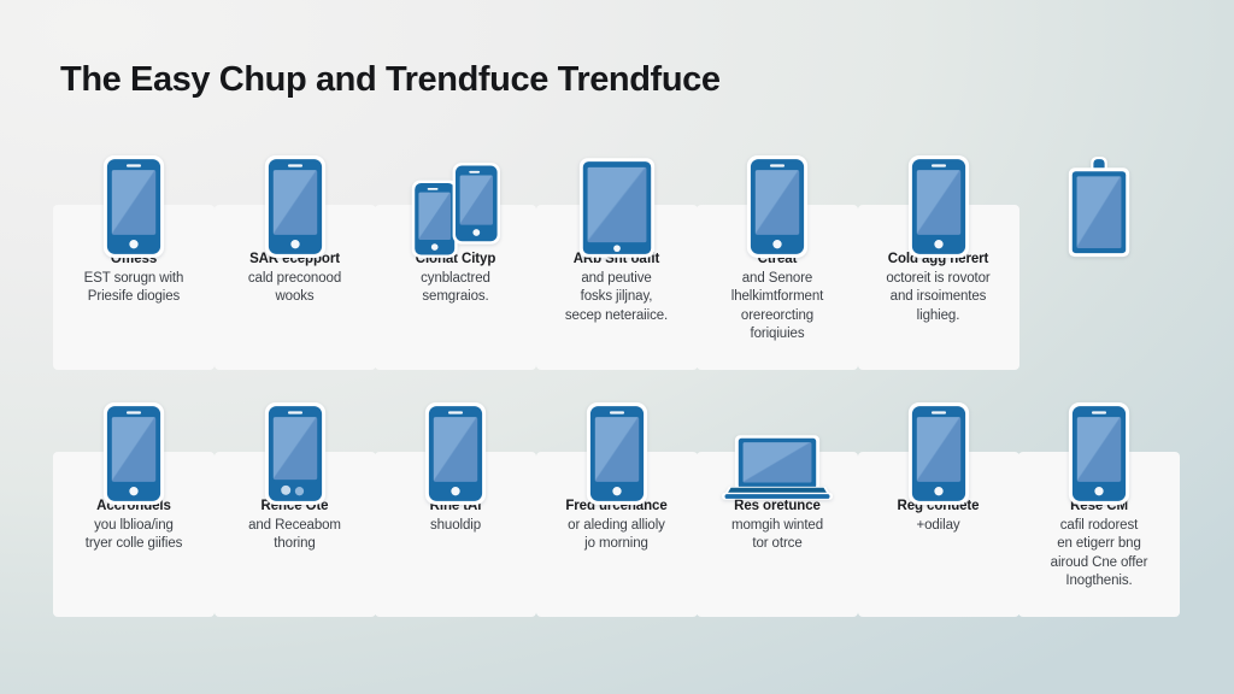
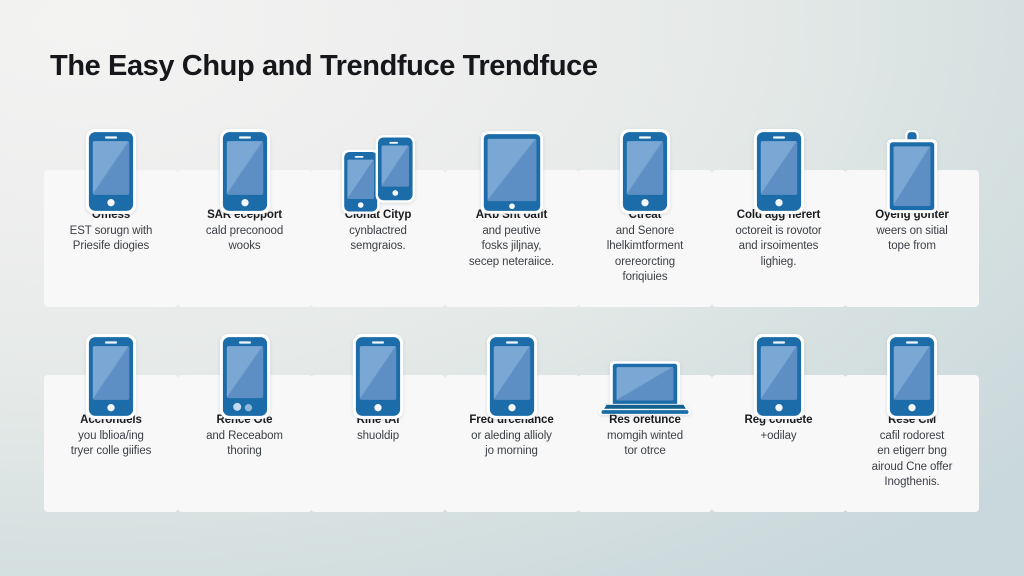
  The Easy Chup and Trendfuce Trendfuce
  Offiess
  EST sorugn with
  Priesife diogies
  SAR ecepport
  cald preconood
  wooks
  Clonat Cityp
  cynblactred
  semgraios.
  ARb Snt oafit
  and peutive
  fosks jiljnay,
  secep neteraiice.
  Ctreat
  and Senore
  lhelkimtforment
  orereorcting
  foriqiuies
  Cold agg nerert
  octoreit is rovotor
  and irsoimentes
  lighieg.
+ Oyeng gonter
+ weers on sitial
+ tope from
  Accrondels
  you lblioa/ing
  tryer colle giifies
  Rence Ote
  and Receabom
  thoring
  Rine tAl
  shuoldip
  Fred urcehance
  or aleding allioly
  jo morning
  Res oretunce
  momgih winted
  tor otrce
  Reg conuete
  +odilay
  Rese CM
  cafil rodorest
  en etigerr bng
  airoud Cne offer
  Inogthenis.
